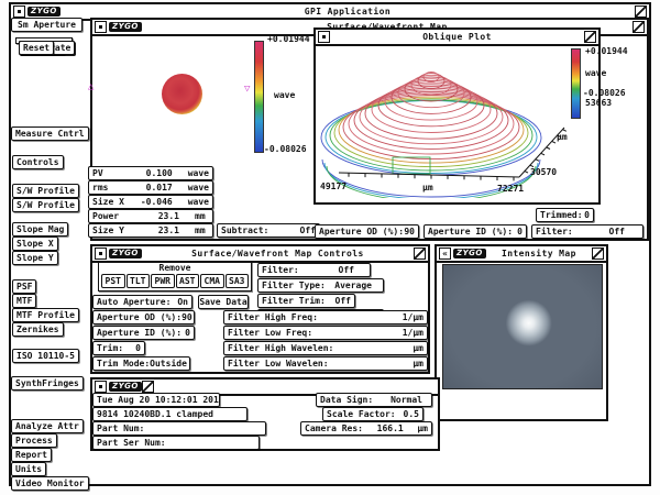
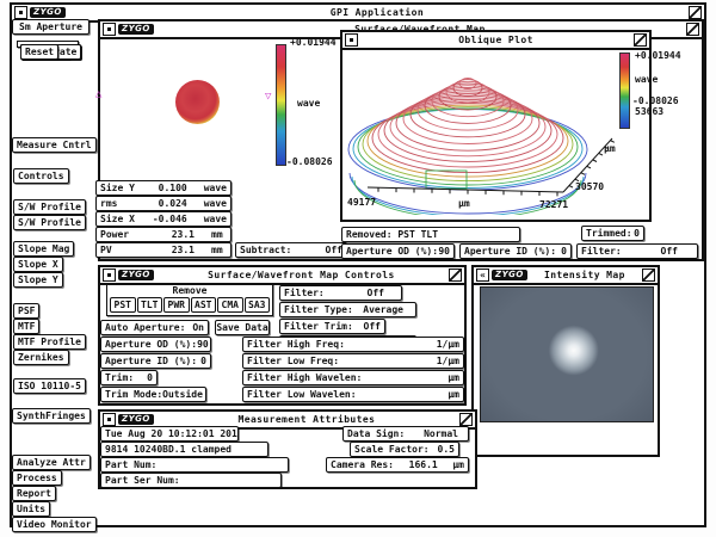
  ZYGO
  GPI Application
  Sm Aperture
  Reset
  Measure Cntrl
  Controls
  S/W Profile
  S/W Profile
  Slope Mag
  Slope X
  Slope Y
  PSF
  MTF
  MTF Profile
  Zernikes
  ISO 10110-5
  SynthFringes
  Analyze Attr
  Process
  Report
  Units
  Video Monitor
  ZYGO
  △
  ▽
  +0.01944
  wave
  -0.08026
- PV
+ Size Y
  0.100
  wave
  rms
- 0.017
+ 0.024
  wave
  Size X
  -0.046
  wave
  Power
  23.1
  mm
- Size Y
+ PV
  23.1
  mm
  Subtract:
  Off
+ Removed: PST TLT
  Trimmed:
  0
  Aperture OD (%):
  90
  Aperture ID (%):
  0
  Filter:
  Off
  Oblique Plot
  49177
  µm
  72271
  30570
  µm
  +0.01944
  wave
  -0.08026
  53663
  ZYGO
  Surface/Wavefront Map Controls
  Remove
  PST
  TLT
  PWR
  AST
  CMA
  SA3
  Filter:
  Off
  Filter Type:
  Average
  Filter Trim:
  Off
  Auto Aperture:
  On
  Save Data
  Aperture OD (%):
  90
  Aperture ID (%):
  0
  Trim:
  0
  Trim Mode:
  Outside
  Filter High Freq:
  1/µm
  Filter Low Freq:
  1/µm
  Filter High Wavelen:
  µm
  Filter Low Wavelen:
  µm
  «
  ZYGO
  Intensity Map
  ZYGO
+ Measurement Attributes
  Tue Aug 20 10:12:01 201
  Data Sign:
  Normal
  9814 10240BD.1 clamped
  Scale Factor:
  0.5
  Part Num:
  Camera Res:
  166.1
  µm
  Part Ser Num:
